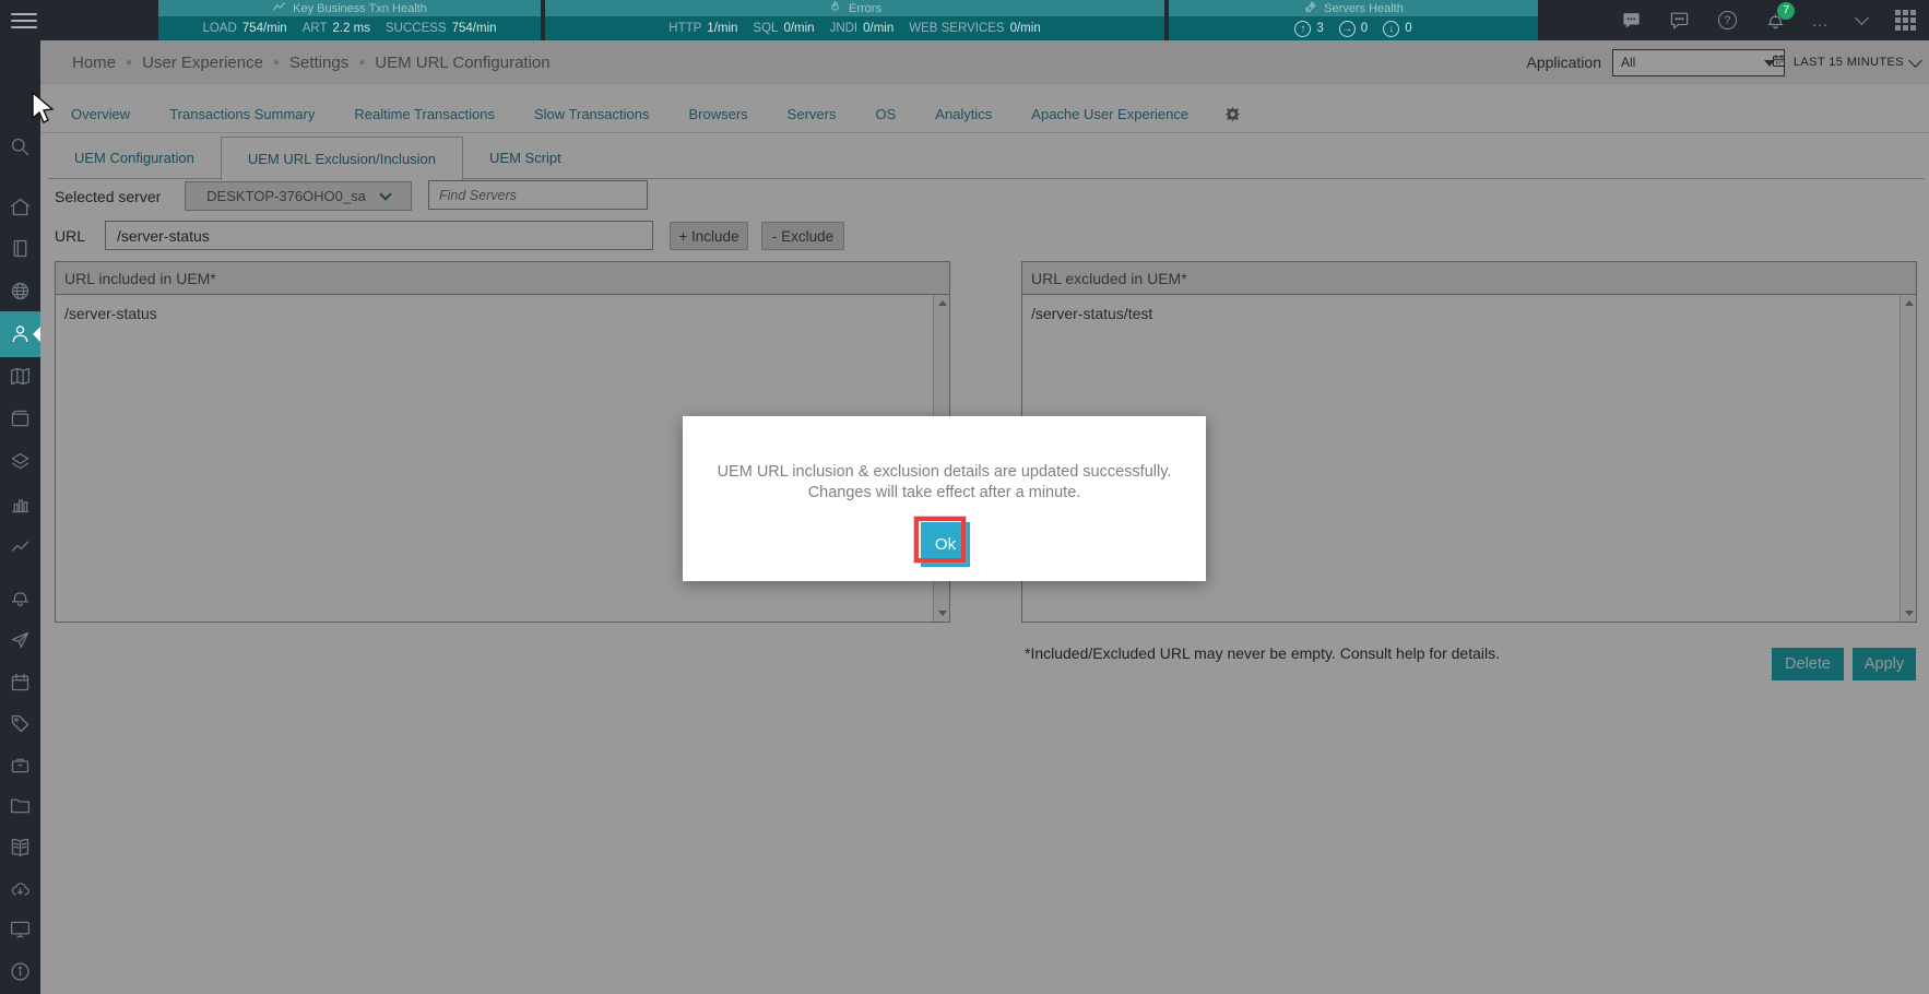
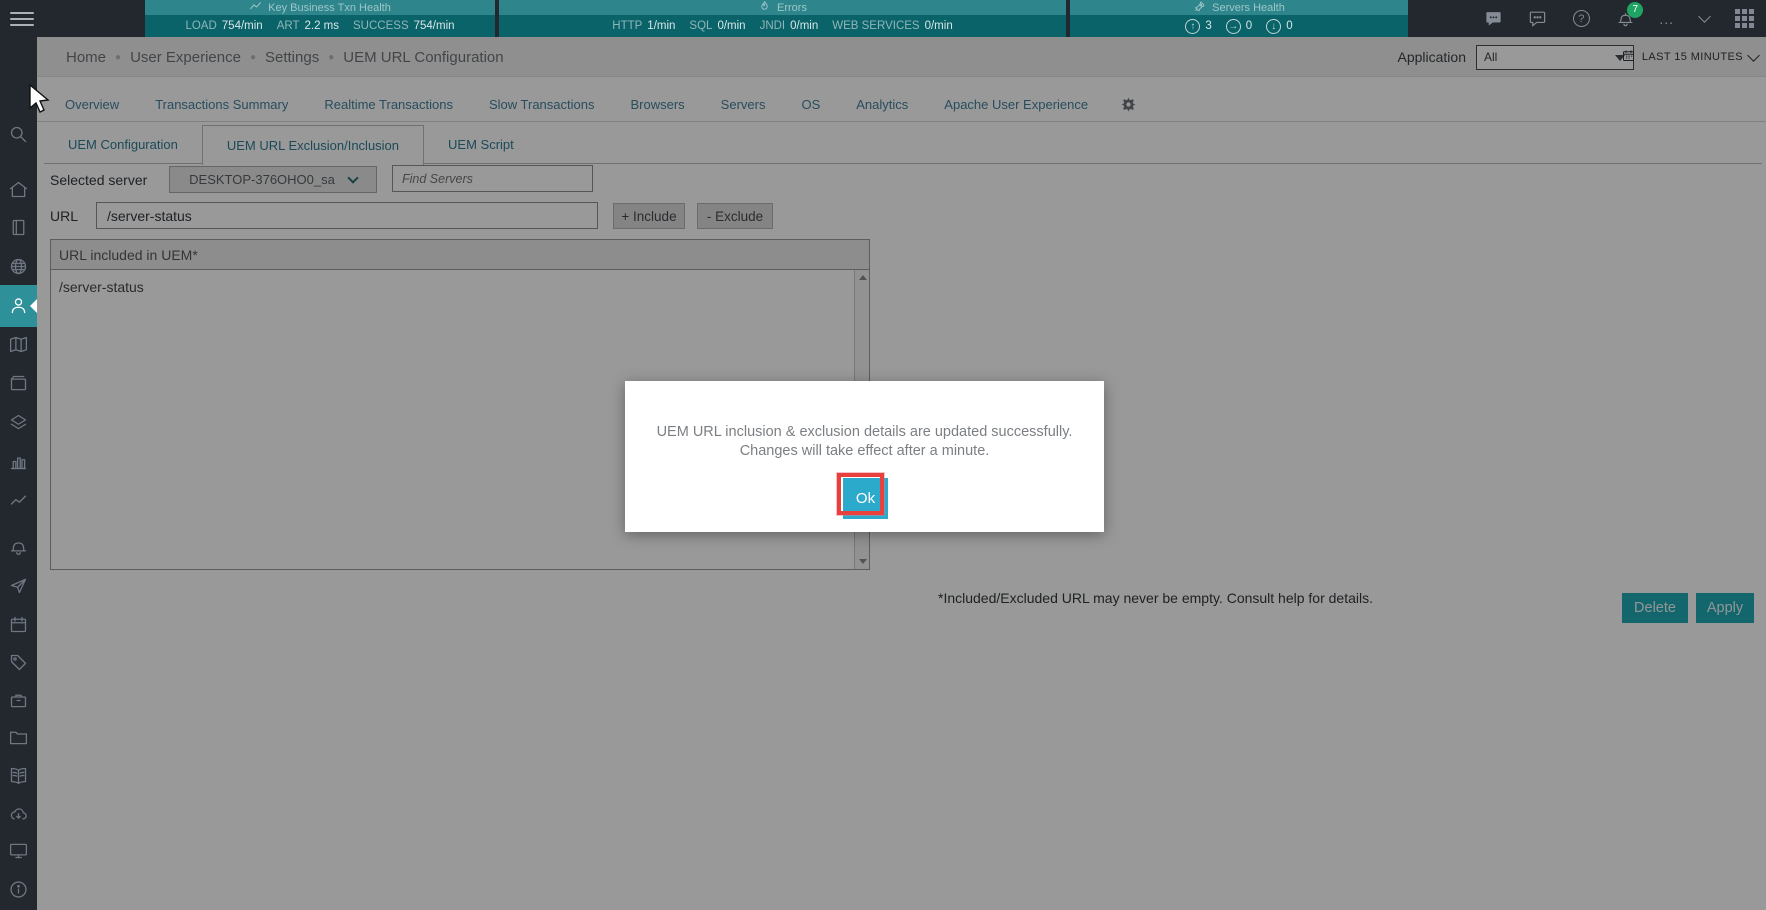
  Key Business Txn Health
  LOAD
  754/min
  ART
  2.2 ms
  SUCCESS
  754/min
  Errors
  HTTP
  1/min
  SQL
  0/min
  JNDI
  0/min
  WEB SERVICES
  0/min
  Servers Health
  ↑
  3
  →
  0
  ↓
  0
  ?
  7
  ...
  Home
  ●
  User Experience
  ●
  Settings
  ●
  UEM URL Configuration
  Application
  All
  LAST 15 MINUTES
  Overview
  Transactions Summary
  Realtime Transactions
  Slow Transactions
  Browsers
  Servers
  OS
  Analytics
  Apache User Experience
  UEM Configuration
  UEM URL Exclusion/Inclusion
  UEM Script
  Selected server
  DESKTOP-376OHO0_sa
  Find Servers
  URL
  /server-status
  + Include
  - Exclude
  URL included in UEM*
  /server-status
- URL excluded in UEM*
- /server-status/test
  *Included/Excluded URL may never be empty. Consult help for details.
  Delete
  Apply
  UEM URL inclusion & exclusion details are updated successfully.
  Changes will take effect after a minute.
  Ok
